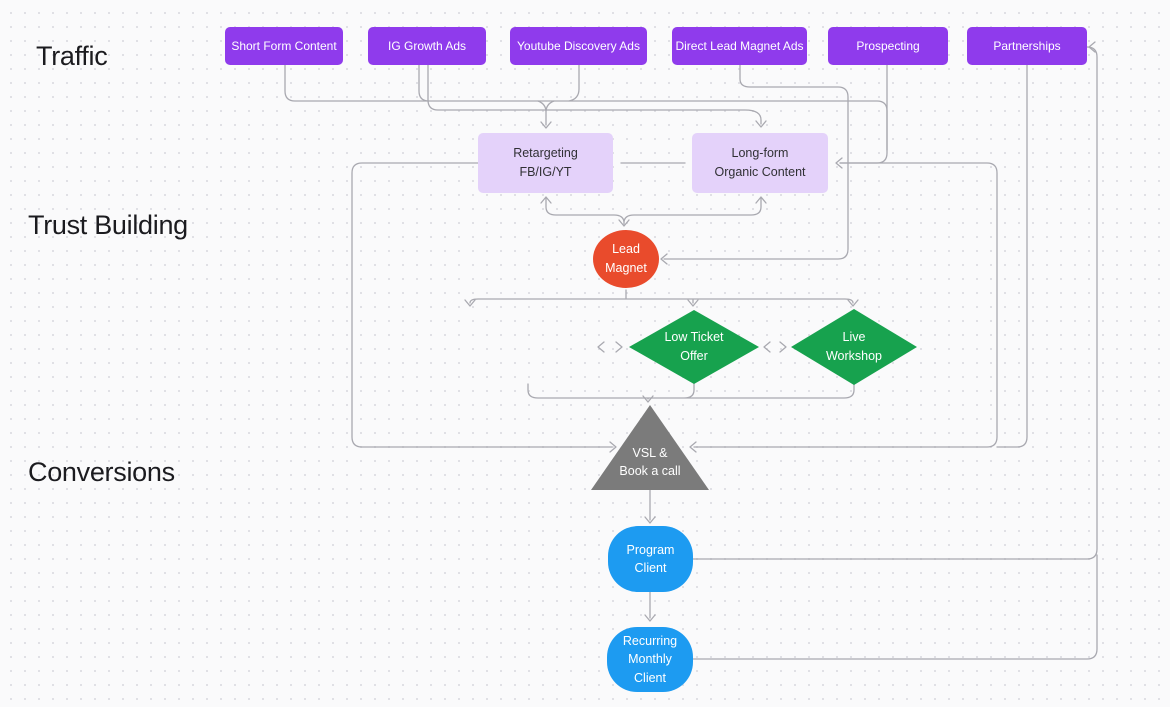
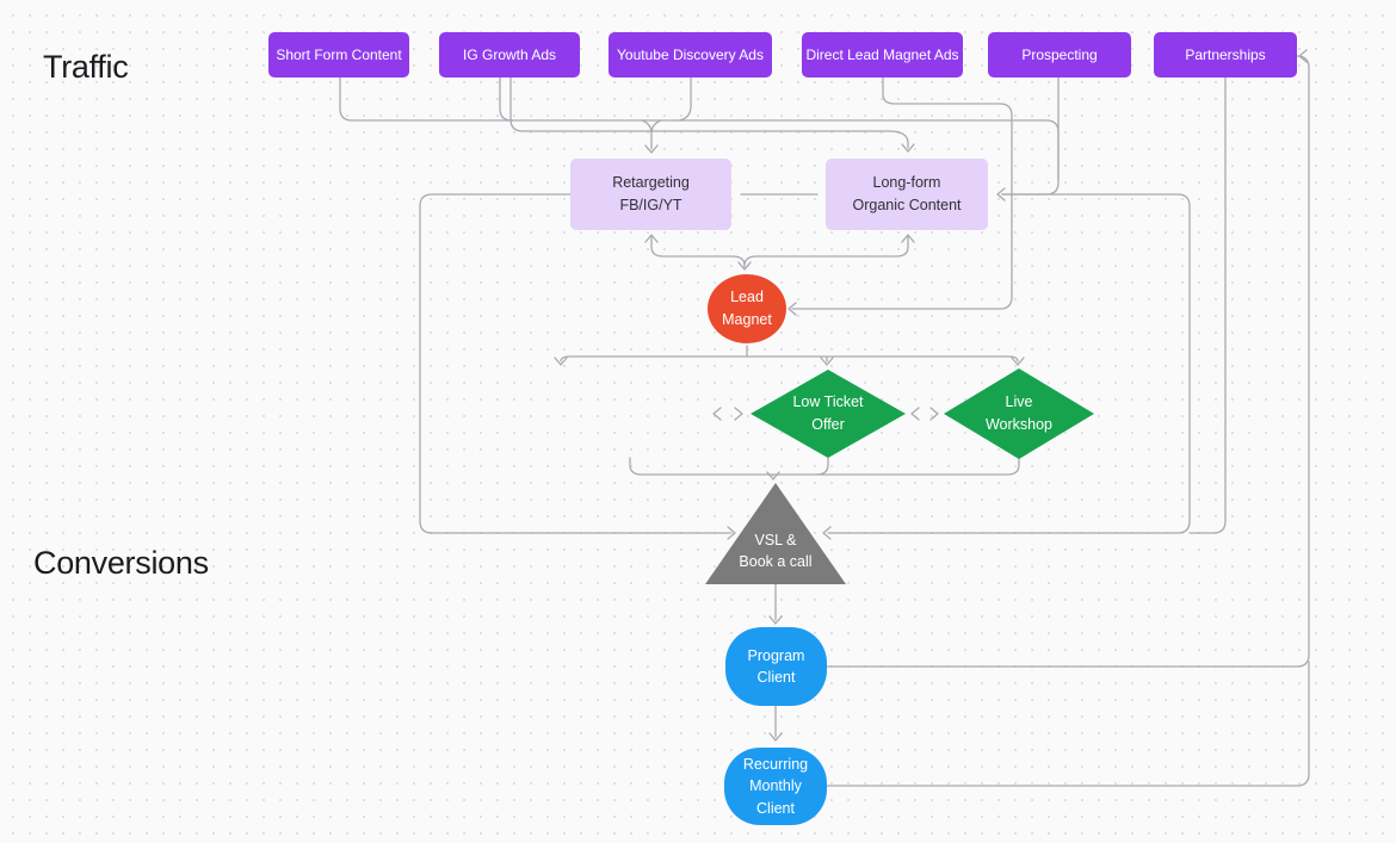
  Traffic
- Trust Building
  Conversions
  Short Form Content
  IG Growth Ads
  Youtube Discovery Ads
  Direct Lead Magnet Ads
  Prospecting
  Partnerships
  Retargeting
  FB/IG/YT
  Long-form
  Organic Content
  Lead
  Magnet
  Low Ticket
  Offer
  Live
  Workshop
  VSL &
  Book a call
  Program
  Client
  Recurring
  Monthly
  Client
